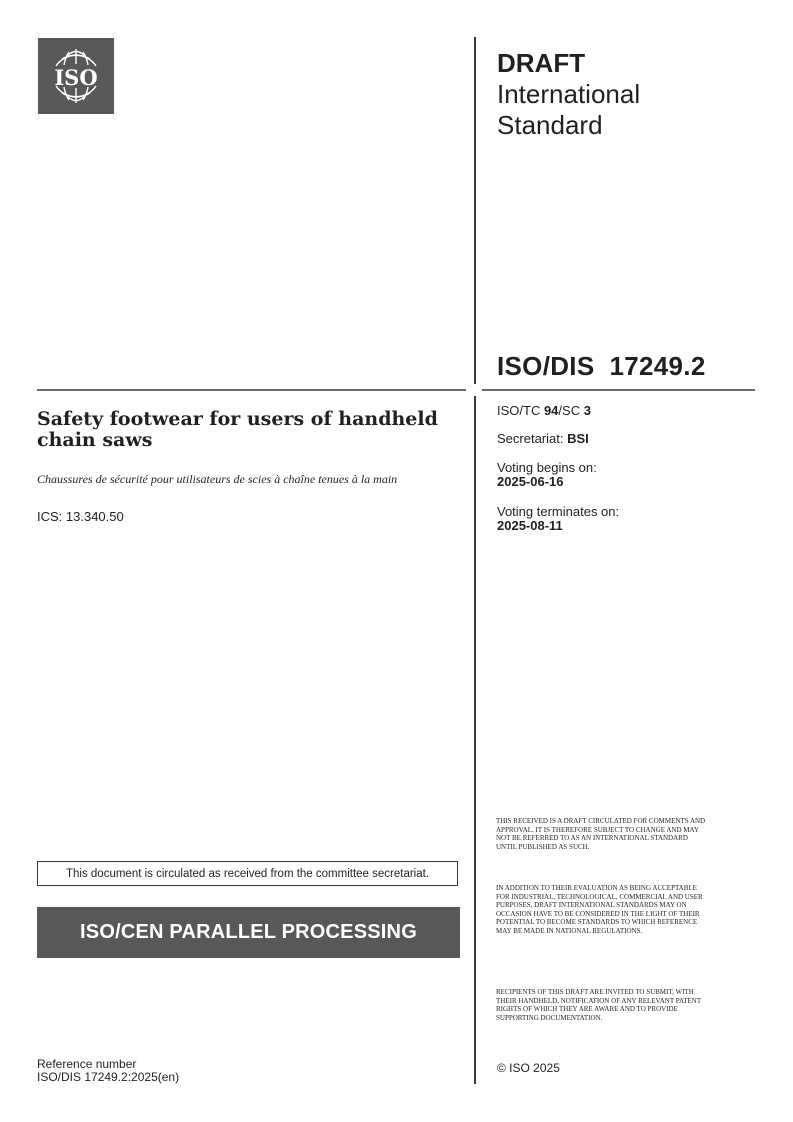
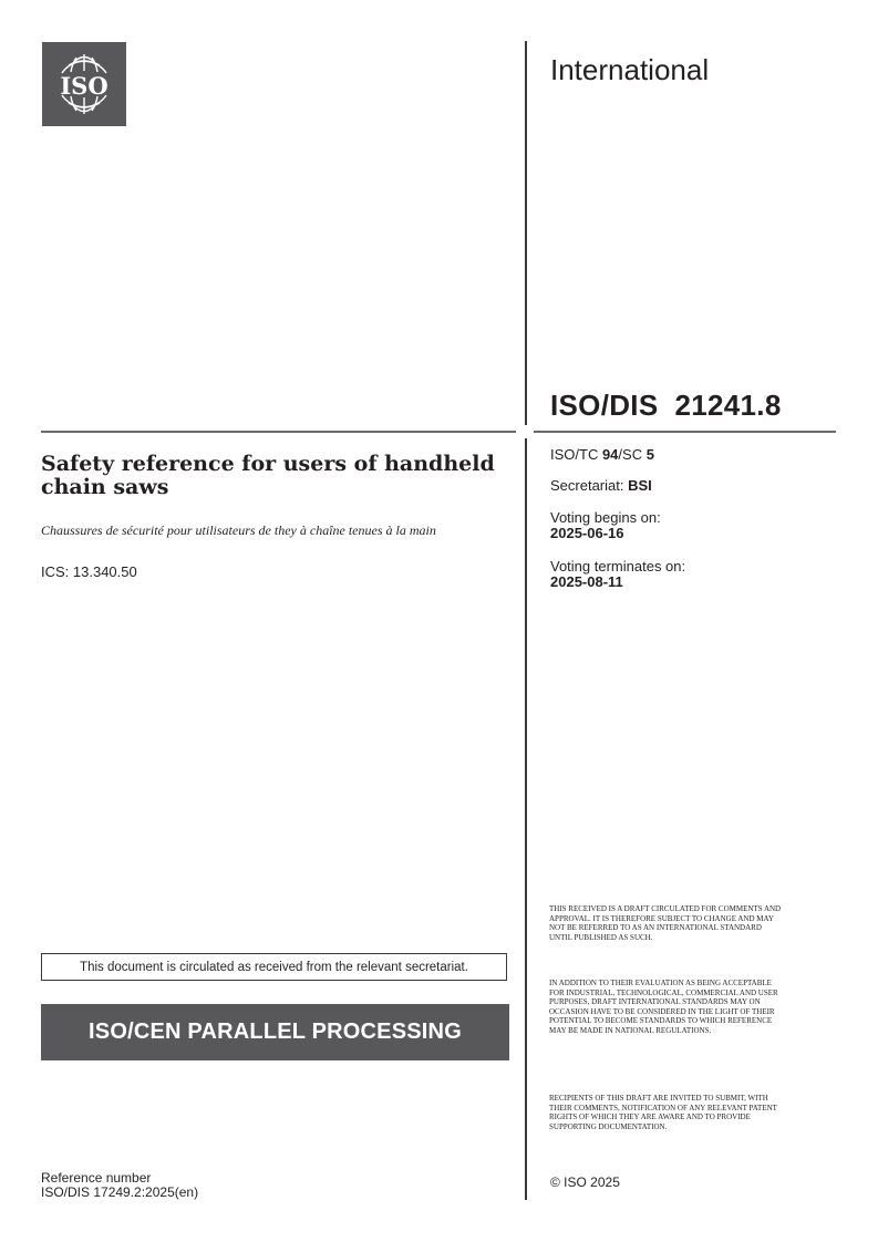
  ISO
- DRAFT
  International
- Standard
- ISO/DIS 17249.2
+ ISO/DIS 21241.8
- ISO/TC 94/SC 3
+ ISO/TC 94/SC 5
  Secretariat: BSI
  Voting begins on:
  2025-06-16
  Voting terminates on:
  2025-08-11
- Safety footwear for users of handheld chain saws
+ Safety reference for users of handheld chain saws
- Chaussures de sécurité pour utilisateurs de scies à chaîne tenues à la main
+ Chaussures de sécurité pour utilisateurs de they à chaîne tenues à la main
  ICS: 13.340.50
- This document is circulated as received from the committee secretariat.
+ This document is circulated as received from the relevant secretariat.
  ISO/CEN PARALLEL PROCESSING
  Reference number
  ISO/DIS 17249.2:2025(en)
  THIS RECEIVED IS A DRAFT CIRCULATED FOR COMMENTS AND APPROVAL. IT IS THEREFORE SUBJECT TO CHANGE AND MAY NOT BE REFERRED TO AS AN INTERNATIONAL STANDARD UNTIL PUBLISHED AS SUCH.
  IN ADDITION TO THEIR EVALUATION AS BEING ACCEPTABLE FOR INDUSTRIAL, TECHNOLOGICAL, COMMERCIAL AND USER PURPOSES, DRAFT INTERNATIONAL STANDARDS MAY ON OCCASION HAVE TO BE CONSIDERED IN THE LIGHT OF THEIR POTENTIAL TO BECOME STANDARDS TO WHICH REFERENCE MAY BE MADE IN NATIONAL REGULATIONS.
- RECIPIENTS OF THIS DRAFT ARE INVITED TO SUBMIT, WITH THEIR HANDHELD, NOTIFICATION OF ANY RELEVANT PATENT RIGHTS OF WHICH THEY ARE AWARE AND TO PROVIDE SUPPORTING DOCUMENTATION.
+ RECIPIENTS OF THIS DRAFT ARE INVITED TO SUBMIT, WITH THEIR COMMENTS, NOTIFICATION OF ANY RELEVANT PATENT RIGHTS OF WHICH THEY ARE AWARE AND TO PROVIDE SUPPORTING DOCUMENTATION.
  © ISO 2025
